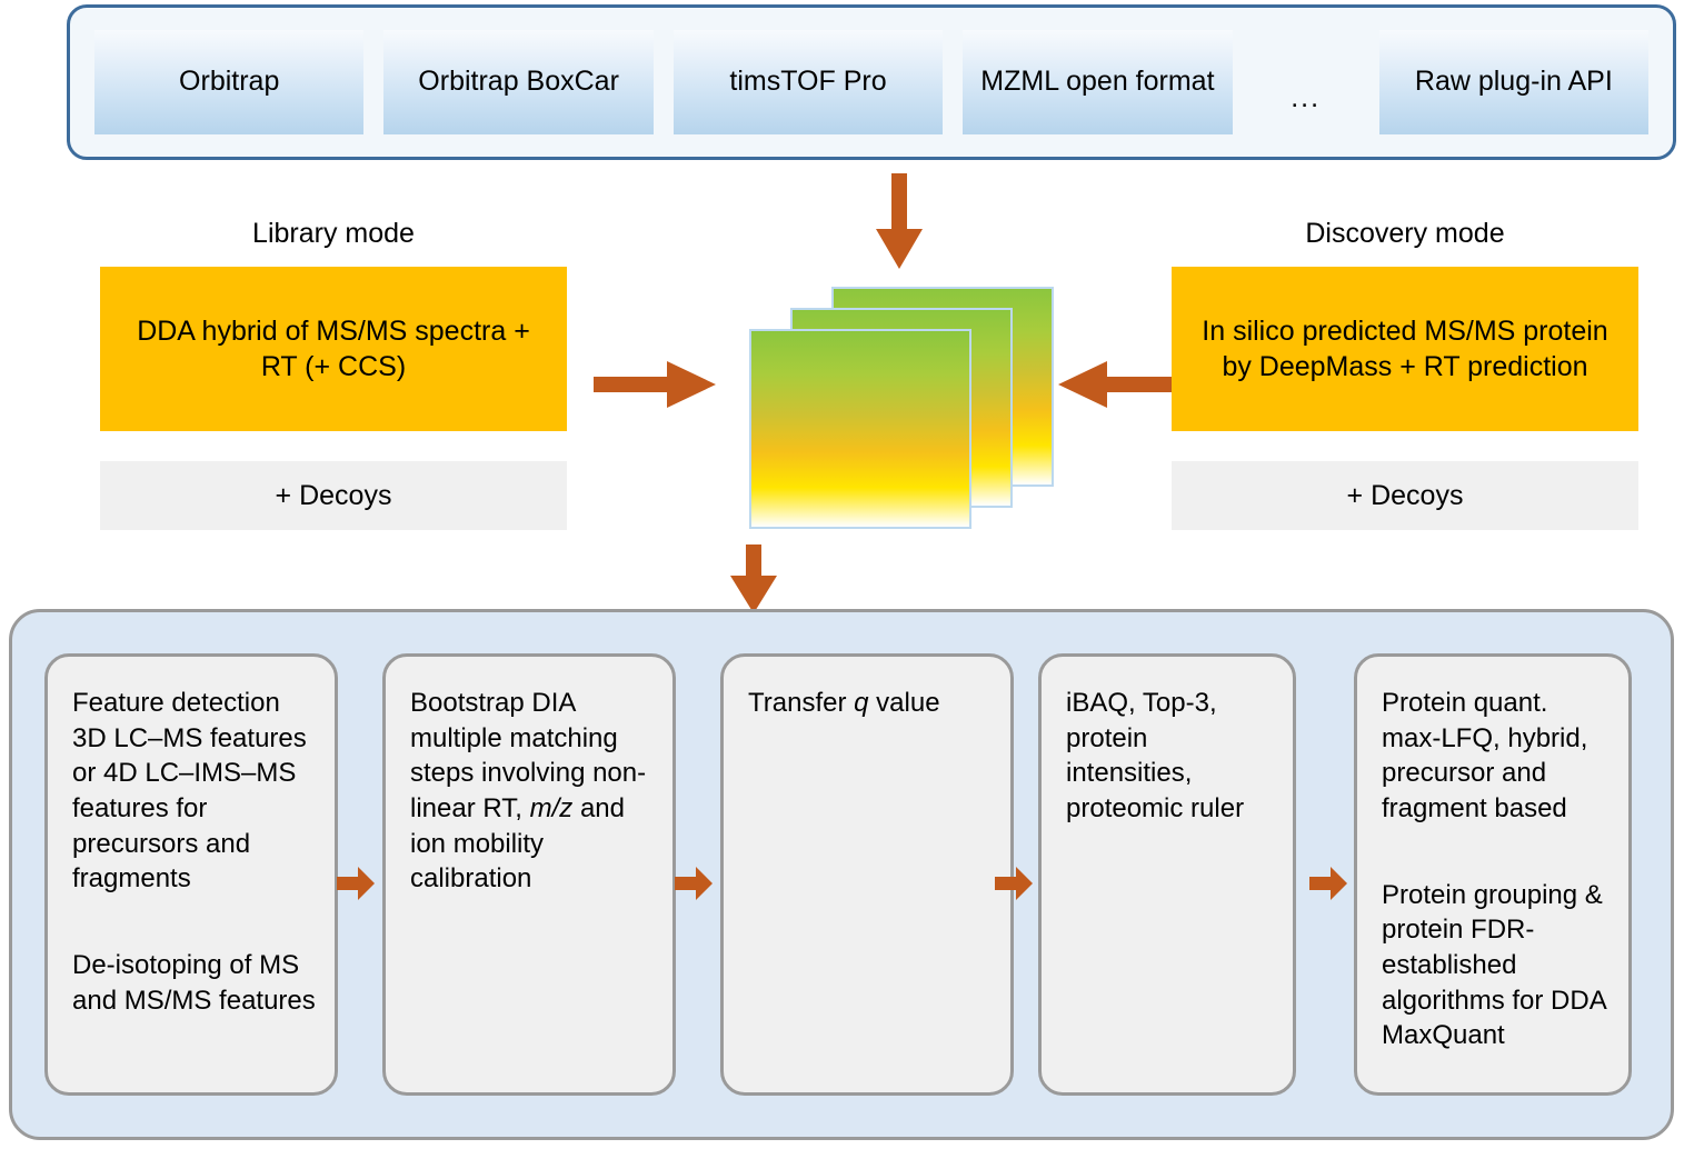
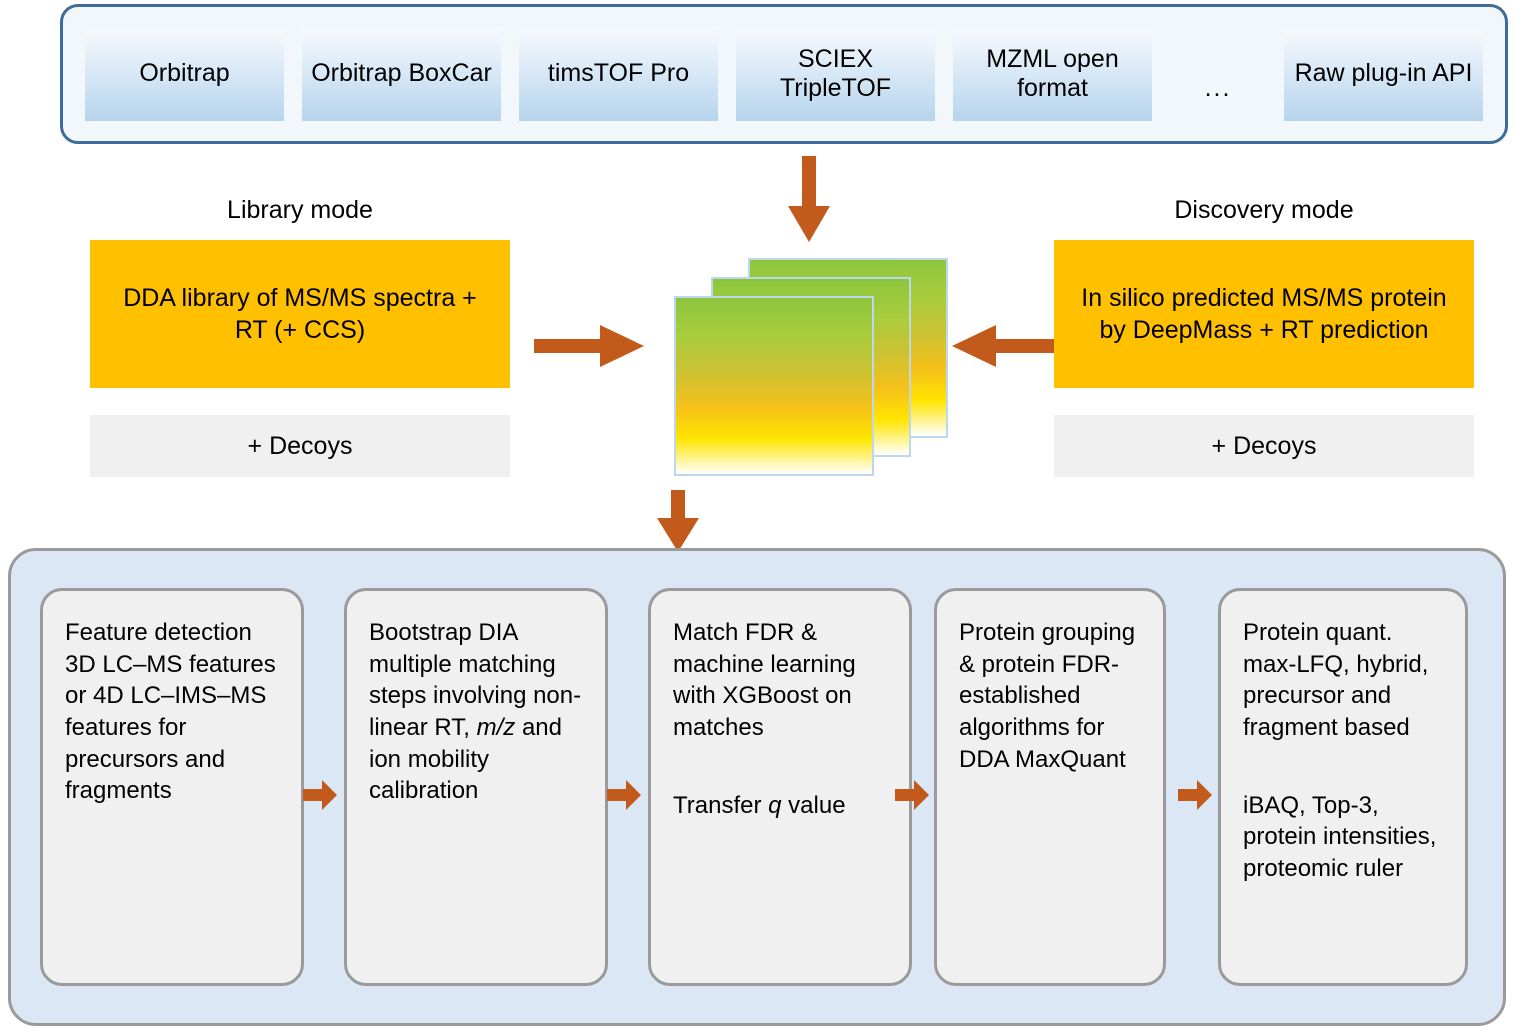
  Orbitrap
  Orbitrap BoxCar
  timsTOF Pro
+ SCIEX TripleTOF
  MZML open format
  ...
  Raw plug-in API
  Library mode
- DDA hybrid of MS/MS spectra + RT (+ CCS)
+ DDA library of MS/MS spectra + RT (+ CCS)
  + Decoys
  Discovery mode
  In silico predicted MS/MS protein by DeepMass + RT prediction
  + Decoys
  Feature detection 3D LC–MS features or 4D LC–IMS–MS features for precursors and fragments
- De-isotoping of MS and MS/MS features
  Bootstrap DIA multiple matching steps involving non-linear RT, m/z and ion mobility calibration
+ Match FDR & machine learning with XGBoost on matches
  Transfer q value
- iBAQ, Top-3, protein intensities, proteomic ruler
+ Protein grouping & protein FDR-established algorithms for DDA MaxQuant
  Protein quant. max-LFQ, hybrid, precursor and fragment based
- Protein grouping & protein FDR-established algorithms for DDA MaxQuant
+ iBAQ, Top-3, protein intensities, proteomic ruler
